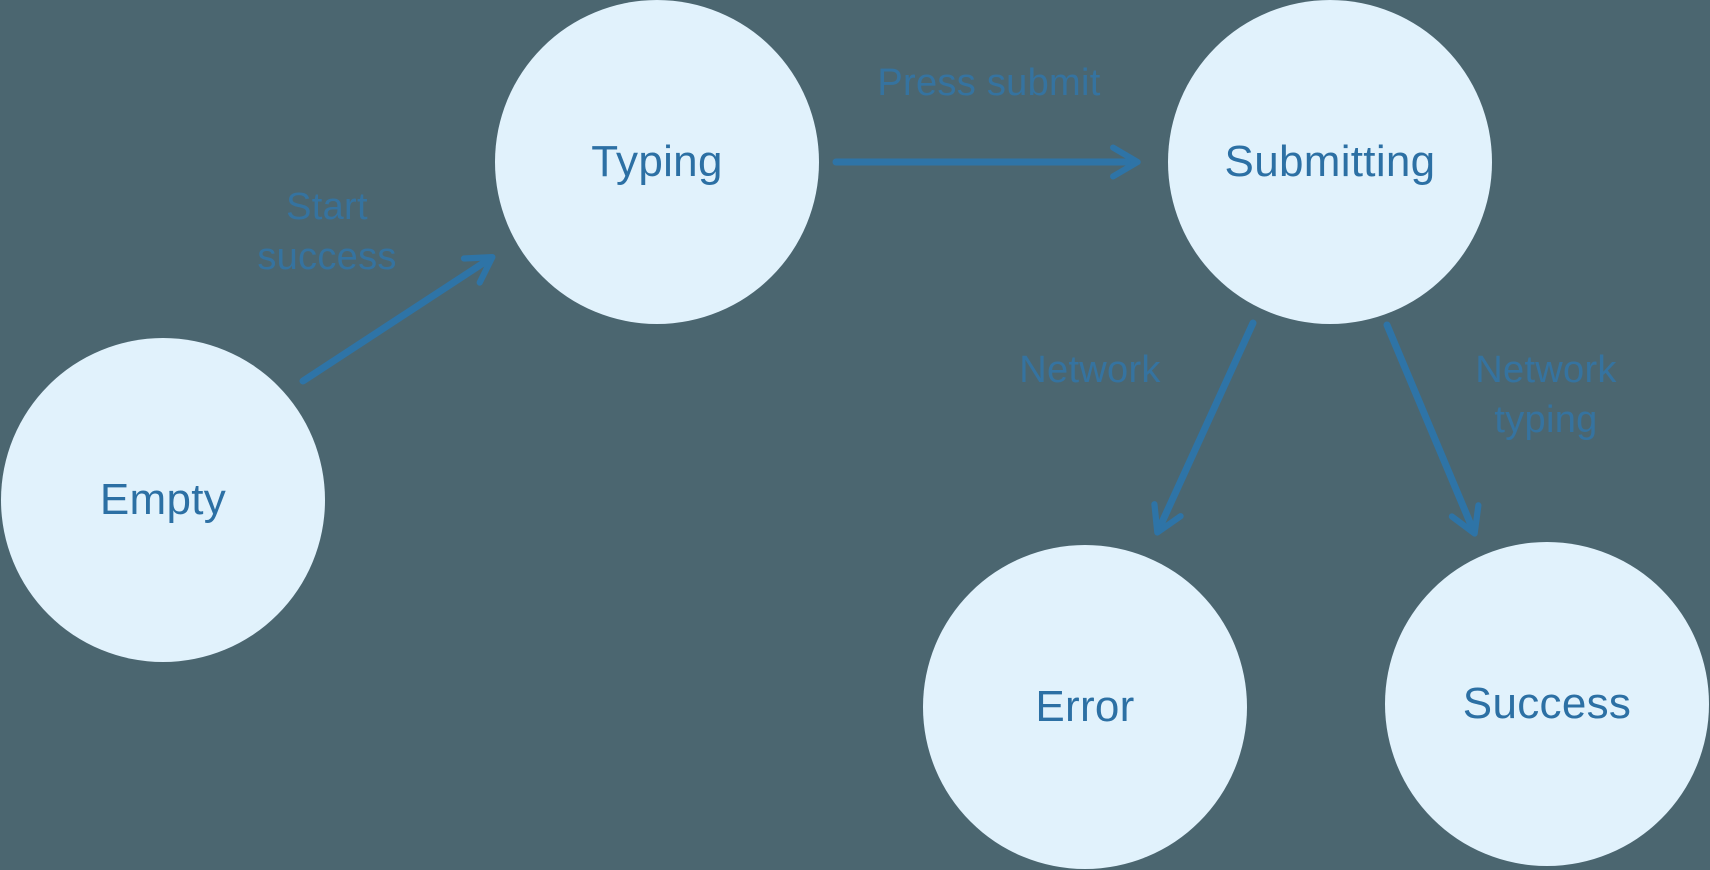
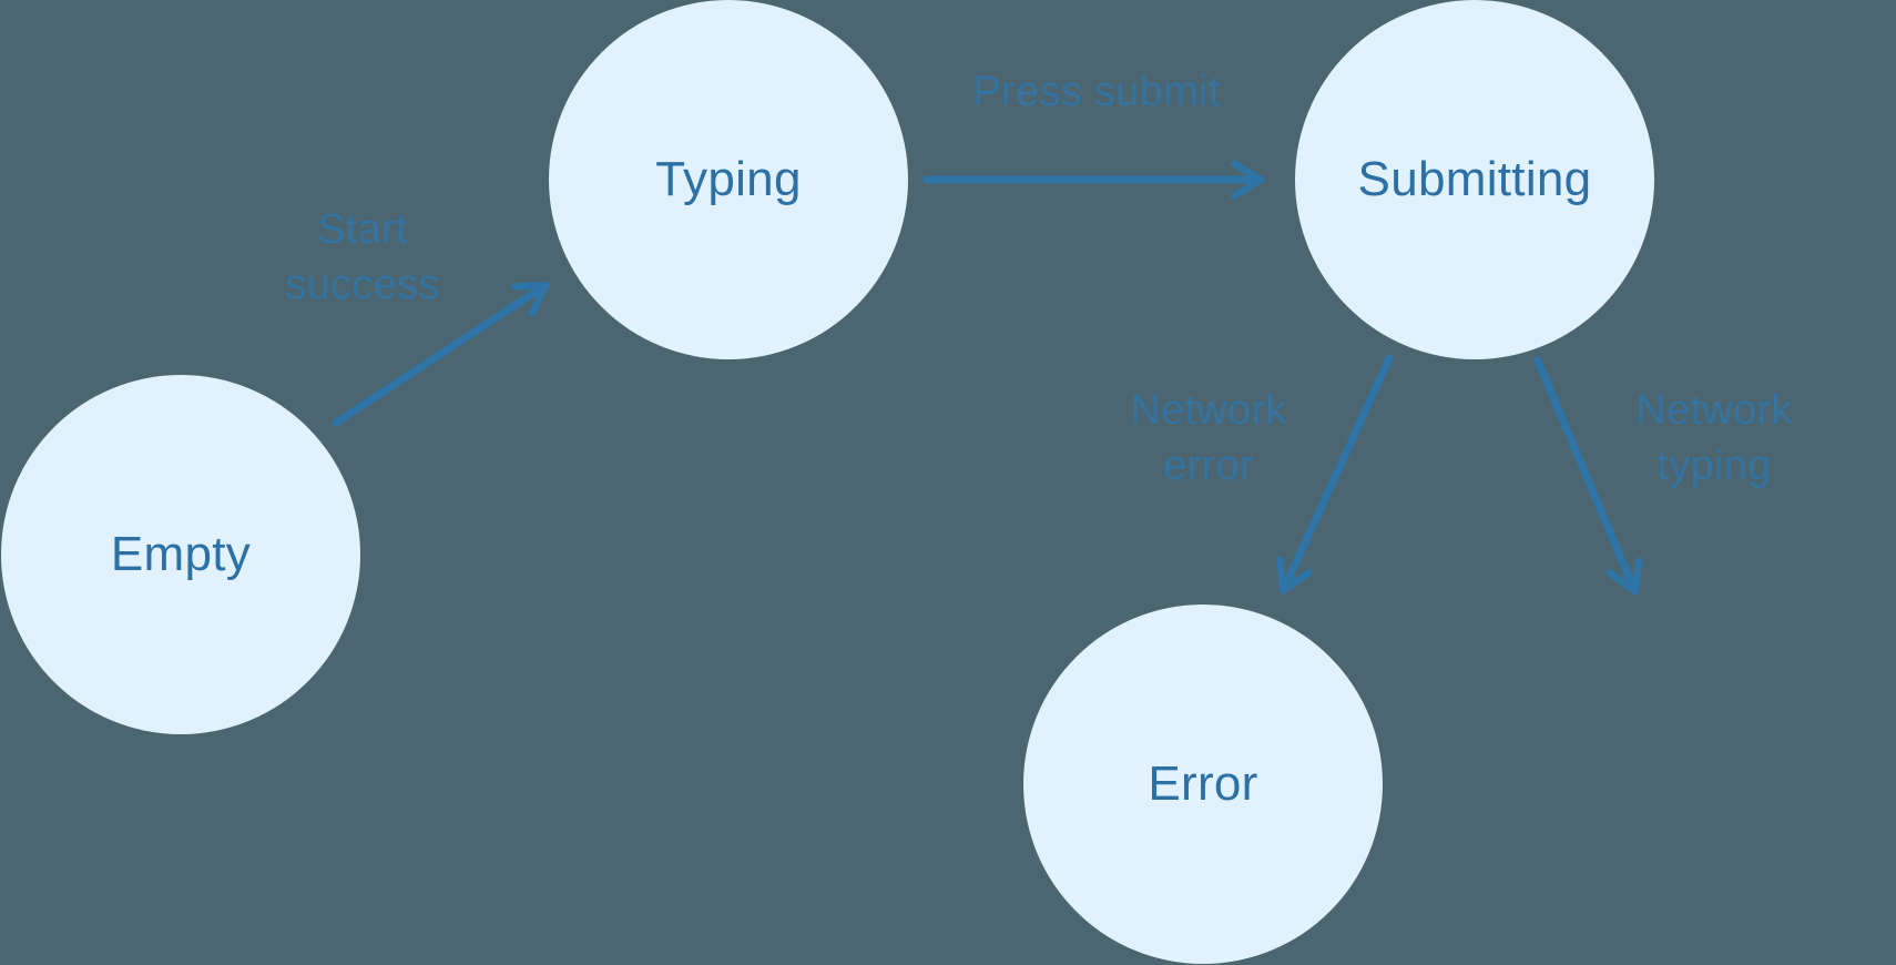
  Empty
  Typing
  Submitting
  Error
- Success
  Start
  success
  Press submit
  Network
+ error
  Network
  typing
